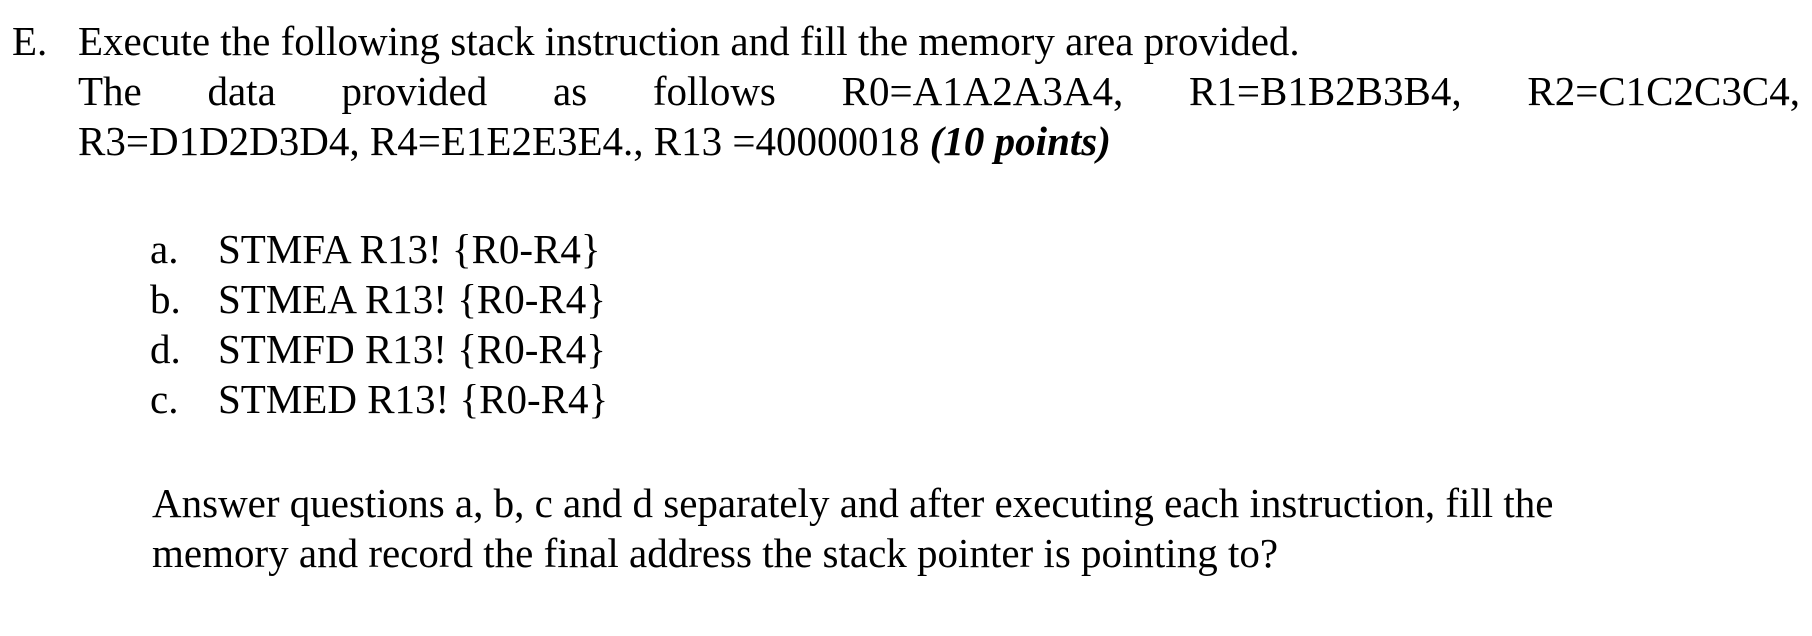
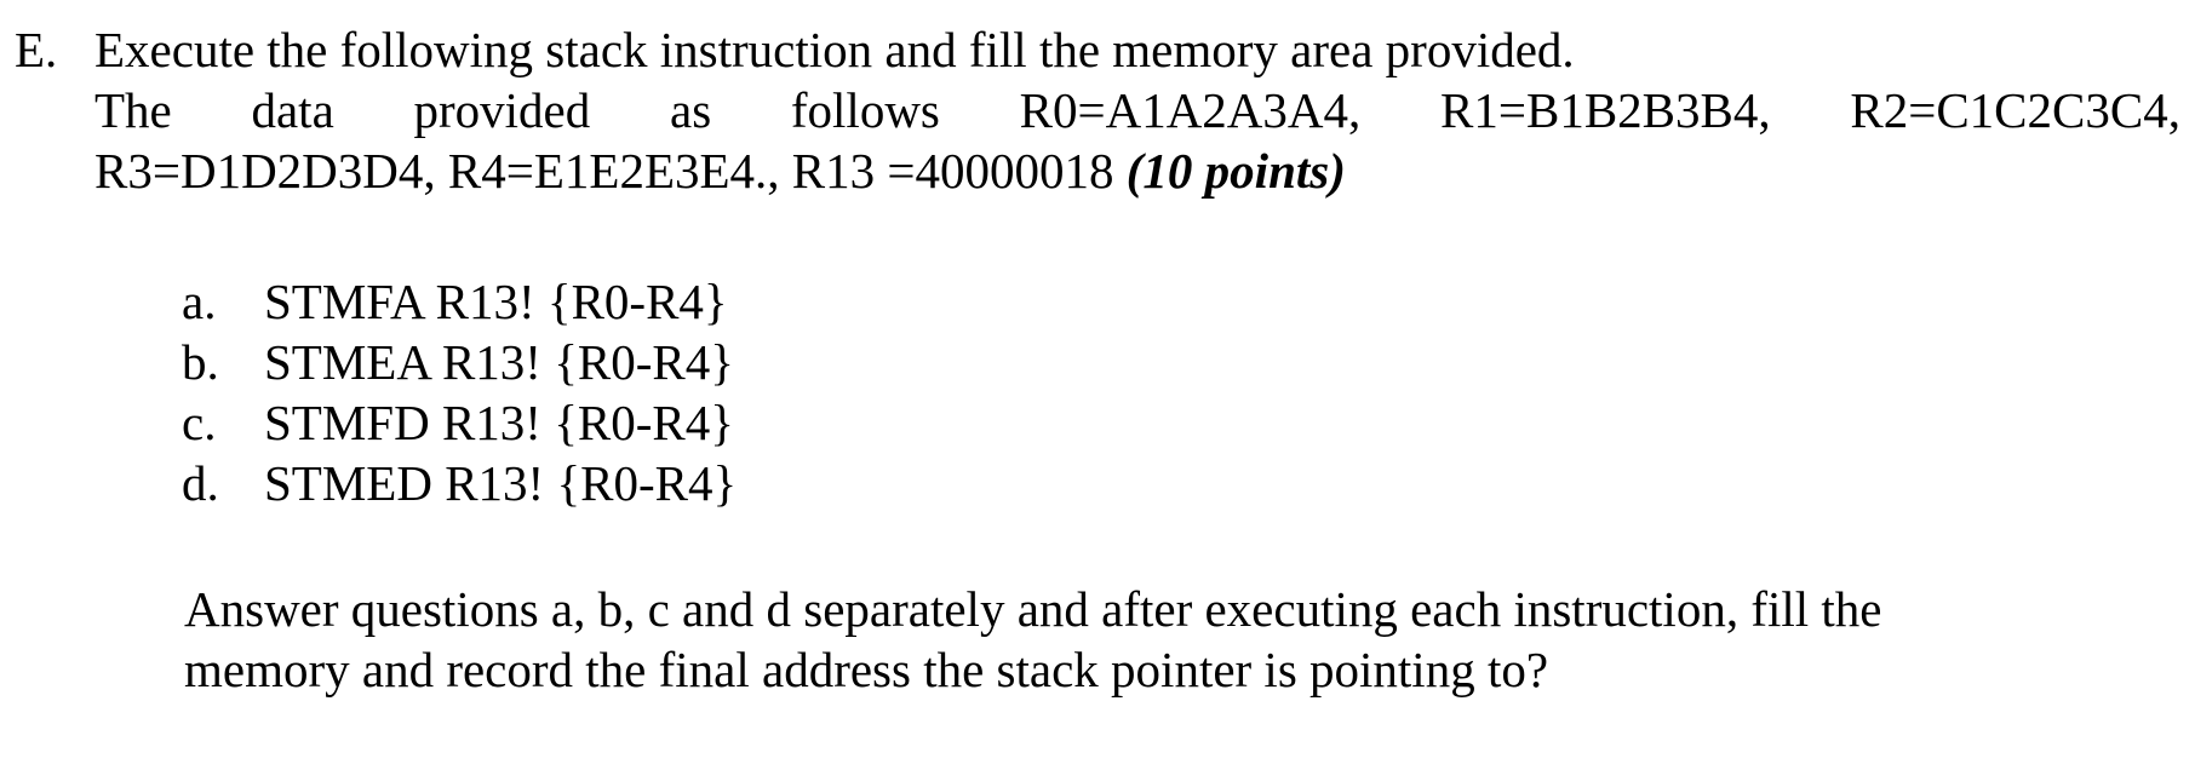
  E.
  Execute the following stack instruction and fill the memory area provided.
  The
  data
  provided
  as
  follows
  R0=A1A2A3A4,
  R1=B1B2B3B4,
  R2=C1C2C3C4,
  R3=D1D2D3D4, R4=E1E2E3E4., R13 =40000018 (10 points)
  a.
  STMFA R13! {R0-R4}
  b.
  STMEA R13! {R0-R4}
- d.
+ c.
  STMFD R13! {R0-R4}
- c.
+ d.
  STMED R13! {R0-R4}
  Answer questions a, b, c and d separately and after executing each instruction, fill the
  memory and record the final address the stack pointer is pointing to?
